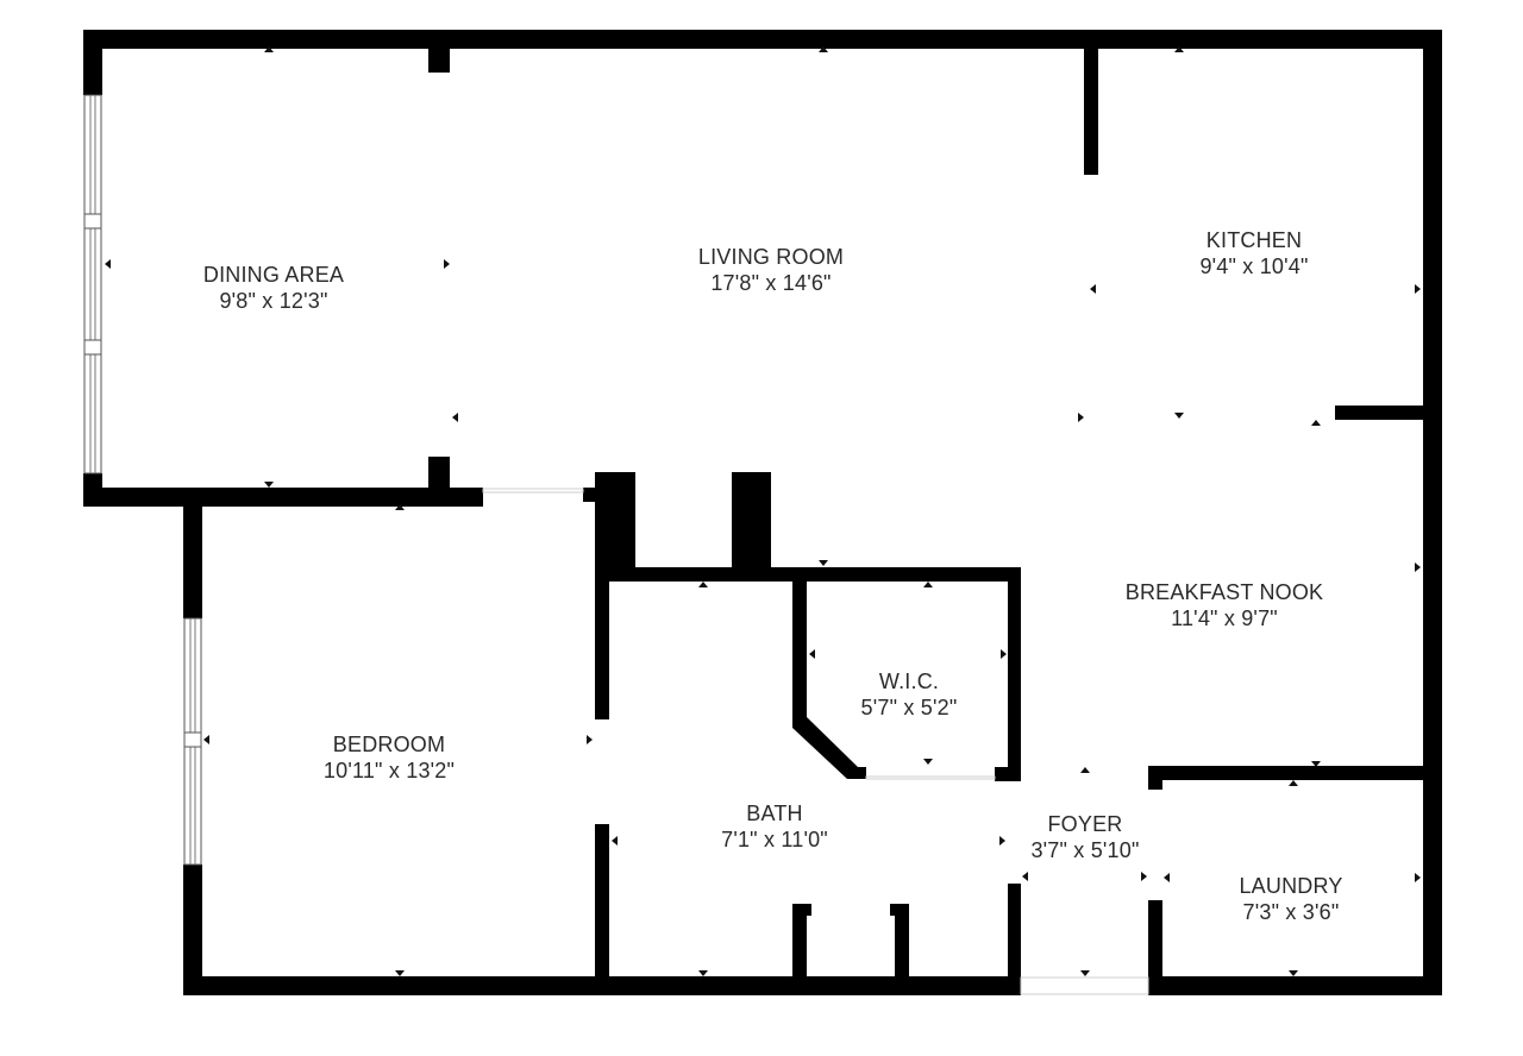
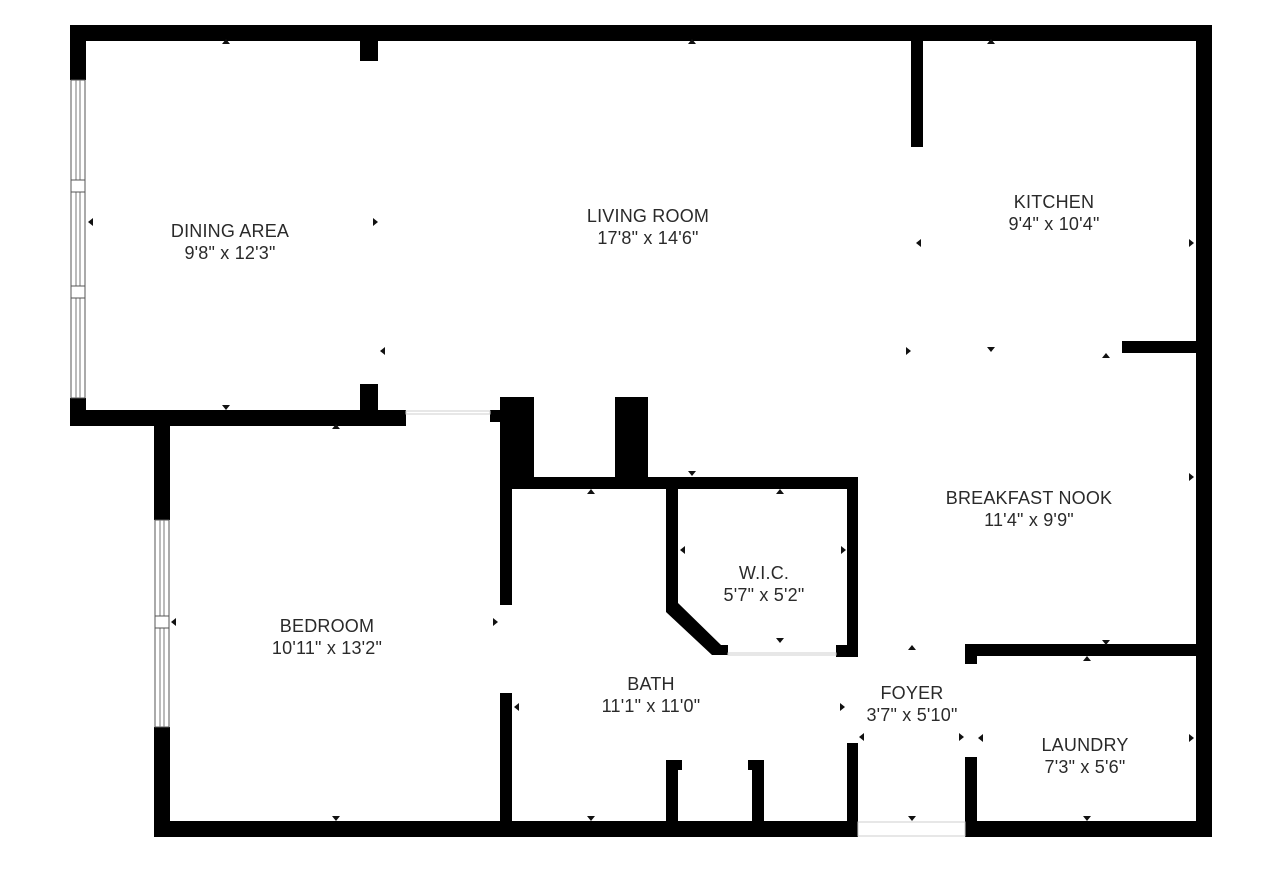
  DINING AREA
  9'8" x 12'3"
  LIVING ROOM
  17'8" x 14'6"
  KITCHEN
  9'4" x 10'4"
  BREAKFAST NOOK
- 11'4" x 9'7"
+ 11'4" x 9'9"
  W.I.C.
  5'7" x 5'2"
  BEDROOM
  10'11" x 13'2"
  BATH
- 7'1" x 11'0"
+ 11'1" x 11'0"
  FOYER
  3'7" x 5'10"
  LAUNDRY
- 7'3" x 3'6"
+ 7'3" x 5'6"
